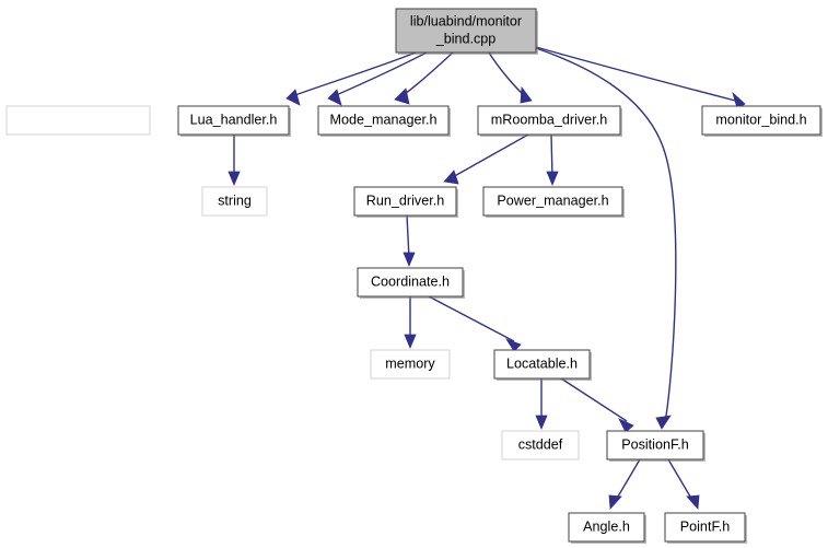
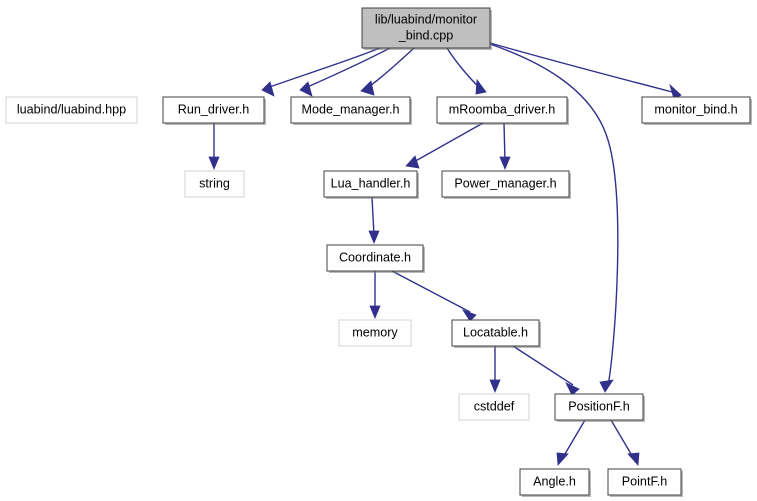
  lib/luabind/monitor
  _bind.cpp
+ luabind/luabind.hpp
- Lua_handler.h
+ Run_driver.h
  Mode_manager.h
  mRoomba_driver.h
  monitor_bind.h
  string
- Run_driver.h
+ Lua_handler.h
  Power_manager.h
  Coordinate.h
  memory
  Locatable.h
  cstddef
  PositionF.h
  Angle.h
  PointF.h
